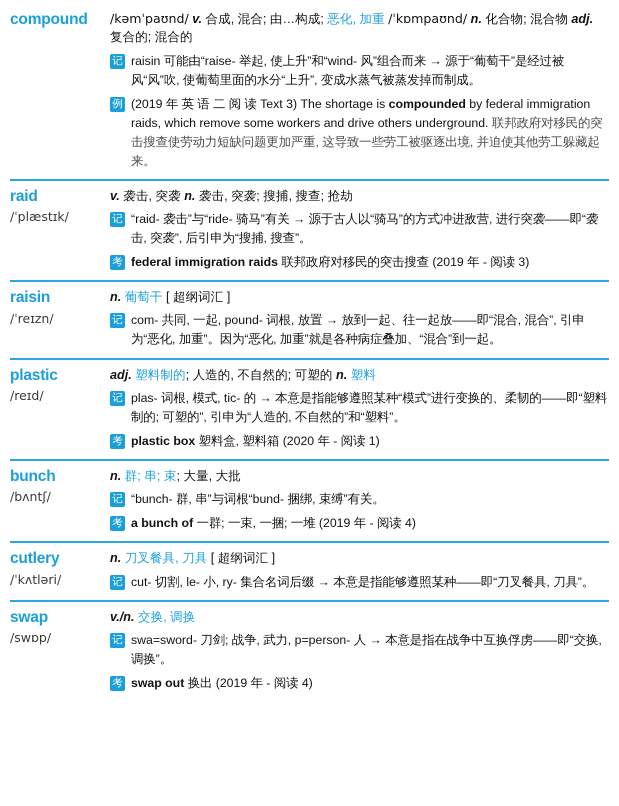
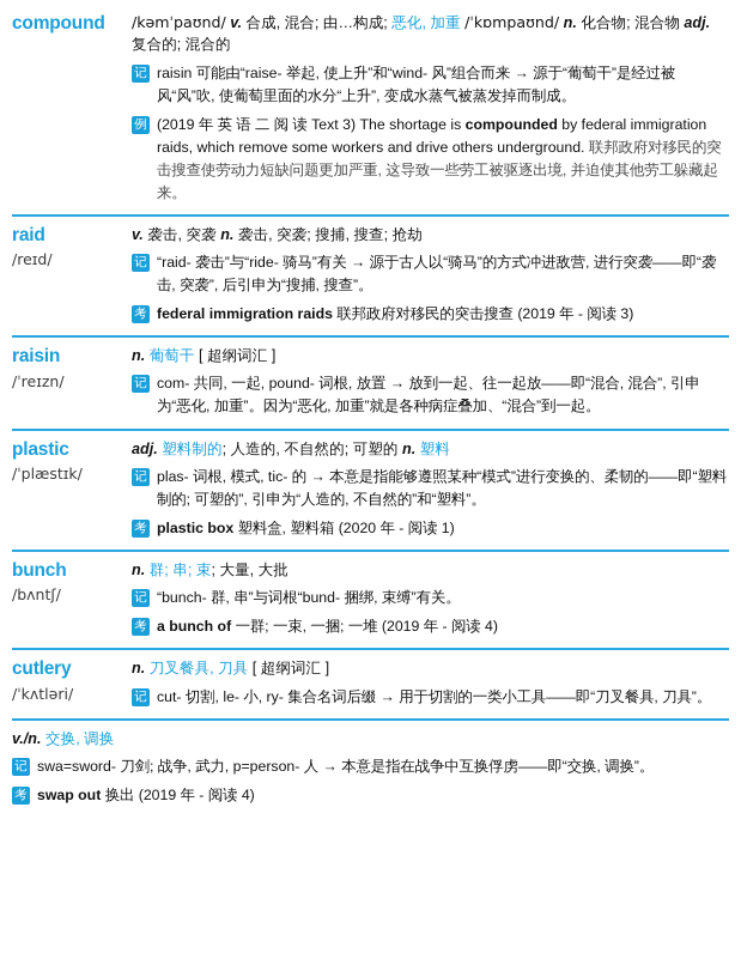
  compound
  /kəmˈpaʊnd/ v. 合成, 混合; 由…构成; 恶化, 加重 /ˈkɒmpaʊnd/ n. 化合物; 混合物 adj. 复合的; 混合的
  记
  raisin 可能由“raise- 举起, 使上升”和“wind- 风”组合而来 → 源于“葡萄干”是经过被风“风”吹, 使葡萄里面的水分“上升”, 变成水蒸气被蒸发掉而制成。
  例
  (2019 年 英 语 二 阅 读 Text 3) The shortage is compounded by federal immigration raids, which remove some workers and drive others underground. 联邦政府对移民的突击搜查使劳动力短缺问题更加严重, 这导致一些劳工被驱逐出境, 并迫使其他劳工躲藏起来。
  raid
- /ˈplæstɪk/
+ /reɪd/
  v. 袭击, 突袭 n. 袭击, 突袭; 搜捕, 搜查; 抢劫
  记
  “raid- 袭击”与“ride- 骑马”有关 → 源于古人以“骑马”的方式冲进敌营, 进行突袭——即“袭击, 突袭”, 后引申为“搜捕, 搜查”。
  考
  federal immigration raids 联邦政府对移民的突击搜查 (2019 年 - 阅读 3)
  raisin
  /ˈreɪzn/
  n. 葡萄干 [ 超纲词汇 ]
  记
  com- 共同, 一起, pound- 词根, 放置 → 放到一起、往一起放——即“混合, 混合”, 引申为“恶化, 加重”。因为“恶化, 加重”就是各种病症叠加、“混合”到一起。
  plastic
- /reɪd/
+ /ˈplæstɪk/
  adj. 塑料制的; 人造的, 不自然的; 可塑的 n. 塑料
  记
  plas- 词根, 模式, tic- 的 → 本意是指能够遵照某种“模式”进行变换的、柔韧的——即“塑料制的; 可塑的”, 引申为“人造的, 不自然的”和“塑料”。
  考
  plastic box 塑料盒, 塑料箱 (2020 年 - 阅读 1)
  bunch
  /bʌntʃ/
  n. 群; 串; 束; 大量, 大批
  记
  “bunch- 群, 串”与词根“bund- 捆绑, 束缚”有关。
  考
  a bunch of 一群; 一束, 一捆; 一堆 (2019 年 - 阅读 4)
  cutlery
  /ˈkʌtləri/
  n. 刀叉餐具, 刀具 [ 超纲词汇 ]
  记
- cut- 切割, le- 小, ry- 集合名词后缀 → 本意是指能够遵照某种——即“刀叉餐具, 刀具”。
+ cut- 切割, le- 小, ry- 集合名词后缀 → 用于切割的一类小工具——即“刀叉餐具, 刀具”。
- swap
- /swɒp/
  v./n. 交换, 调换
  记
  swa=sword- 刀剑; 战争, 武力, p=person- 人 → 本意是指在战争中互换俘虏——即“交换, 调换”。
  考
  swap out 换出 (2019 年 - 阅读 4)
